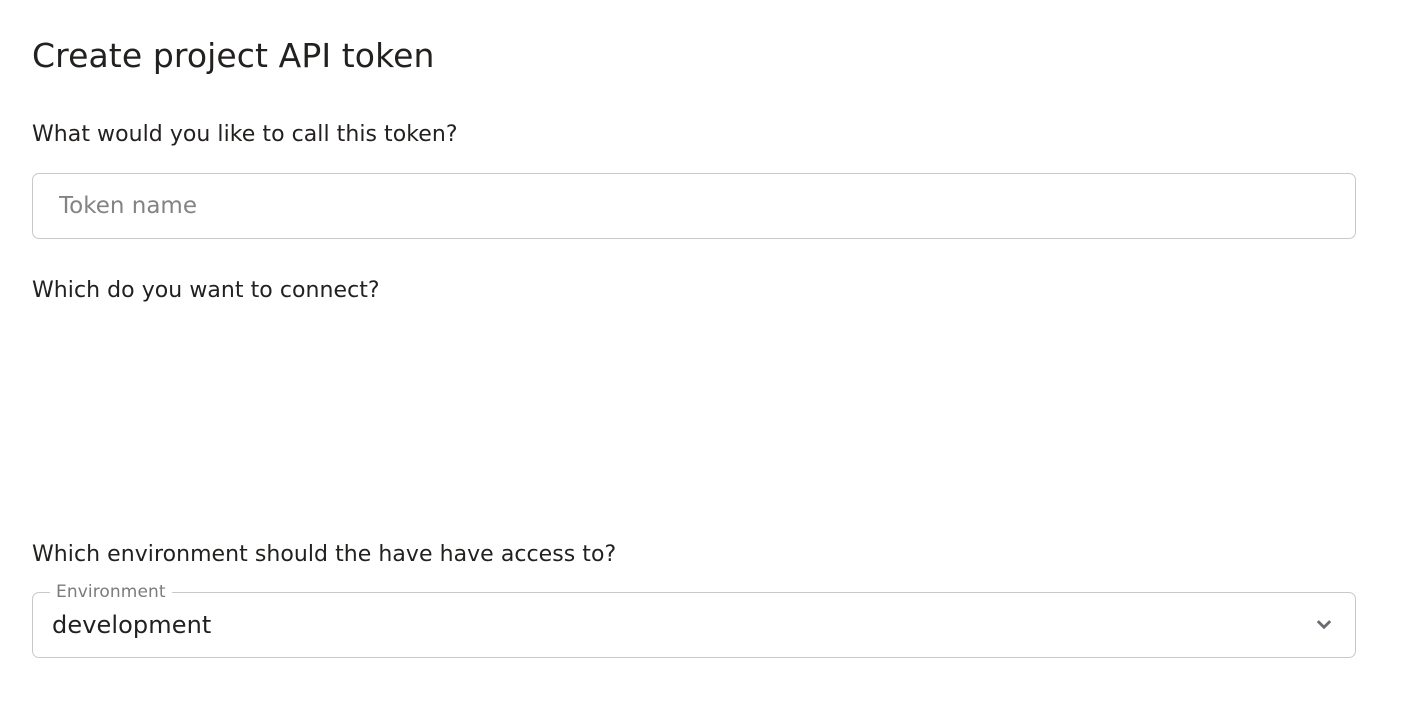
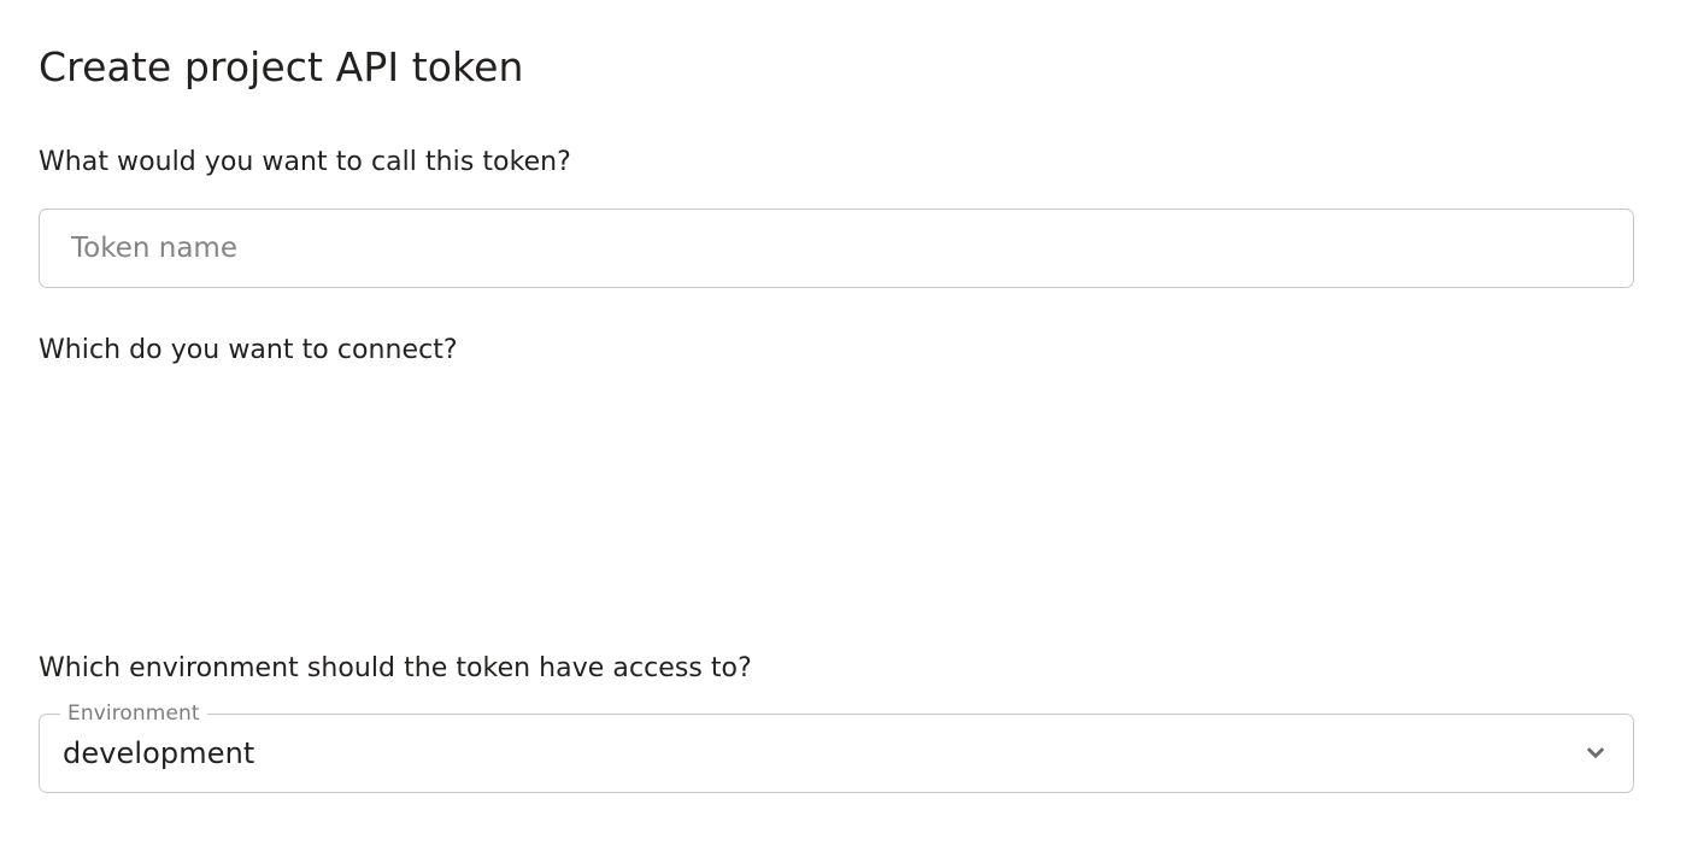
  Create project API token
- What would you like to call this token?
+ What would you want to call this token?
  Token name
  Which do you want to connect?
- Which environment should the have have access to?
+ Which environment should the token have access to?
  Environment
  development
